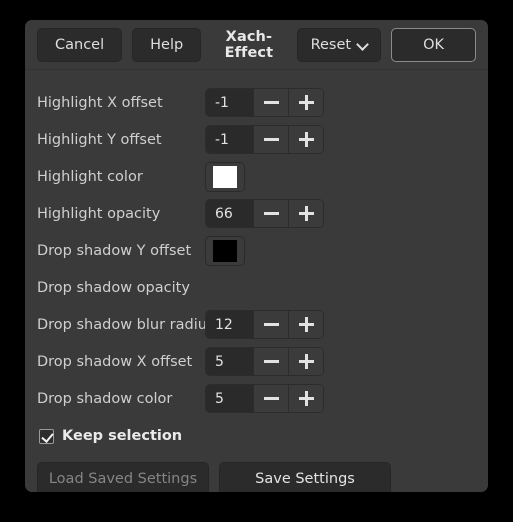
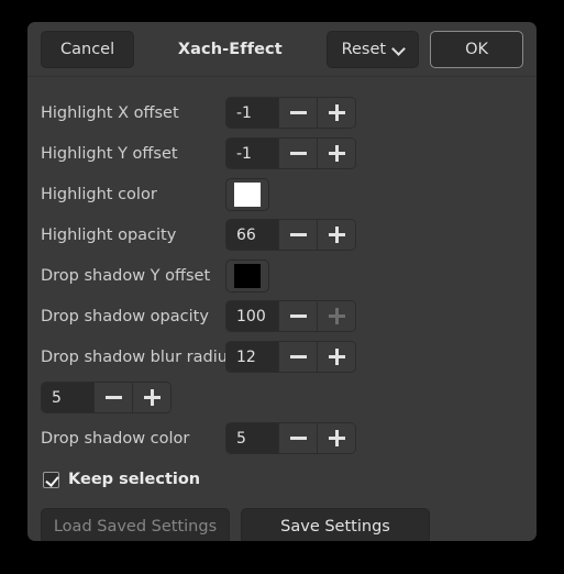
  Cancel
- Help
  Xach-Effect
  Reset
  OK
  Highlight X offset
  -1
  Highlight Y offset
  -1
  Highlight color
  Highlight opacity
  66
  Drop shadow Y offset
  Drop shadow opacity
+ 100
  Drop shadow blur radiu
  12
- Drop shadow X offset
  5
  Drop shadow color
  5
  Keep selection
  Load Saved Settings
  Save Settings
